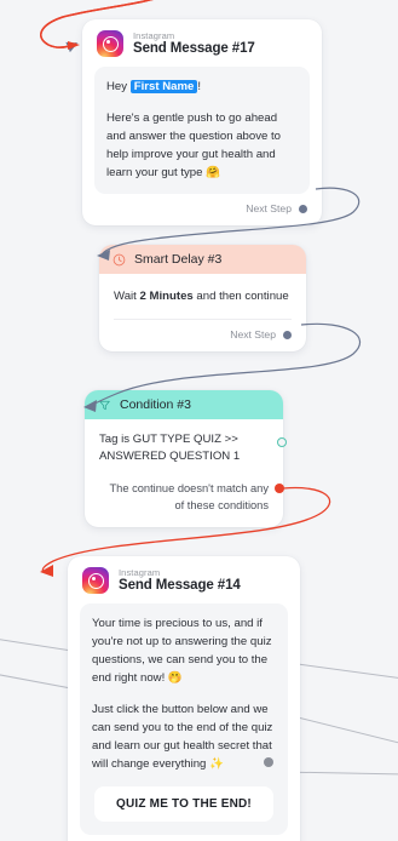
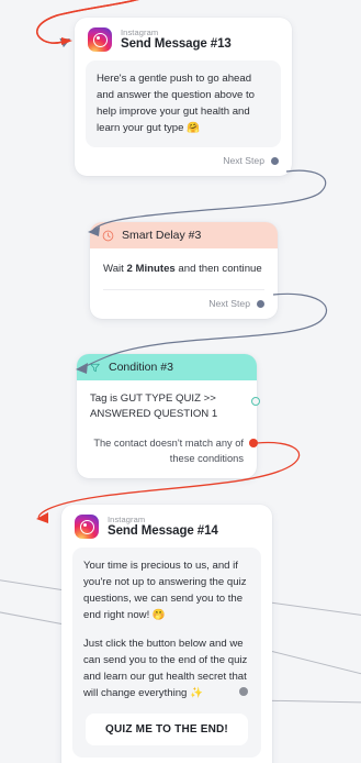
  Instagram
- Send Message #17
+ Send Message #13
- Hey First Name !
  Here's a gentle push to go ahead and answer the question above to help improve your gut health and learn your gut type 🤗
  Next Step
  Smart Delay #3
  Wait 2 Minutes and then continue
  Next Step
  Condition #3
  Tag is GUT TYPE QUIZ >> ANSWERED QUESTION 1
- The continue doesn't match any of these conditions
+ The contact doesn't match any of these conditions
  Instagram
  Send Message #14
  Your time is precious to us, and if you're not up to answering the quiz questions, we can send you to the end right now! 🤭
  Just click the button below and we can send you to the end of the quiz and learn our gut health secret that will change everything ✨
  QUIZ ME TO THE END!
